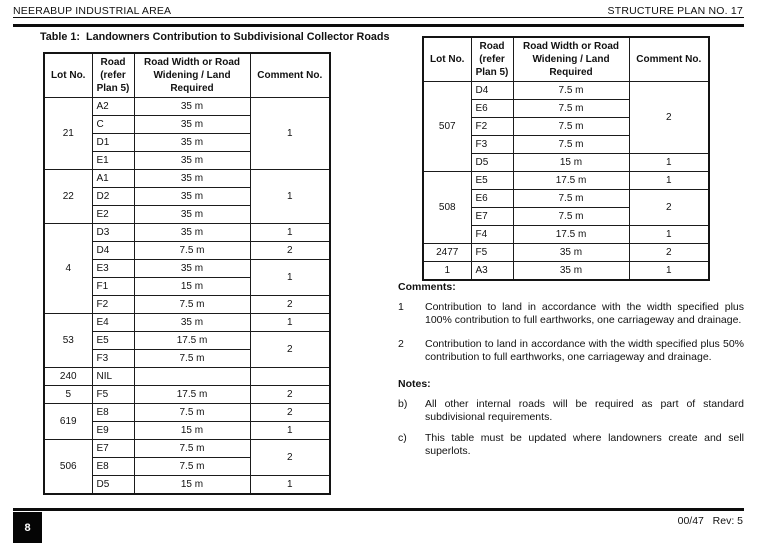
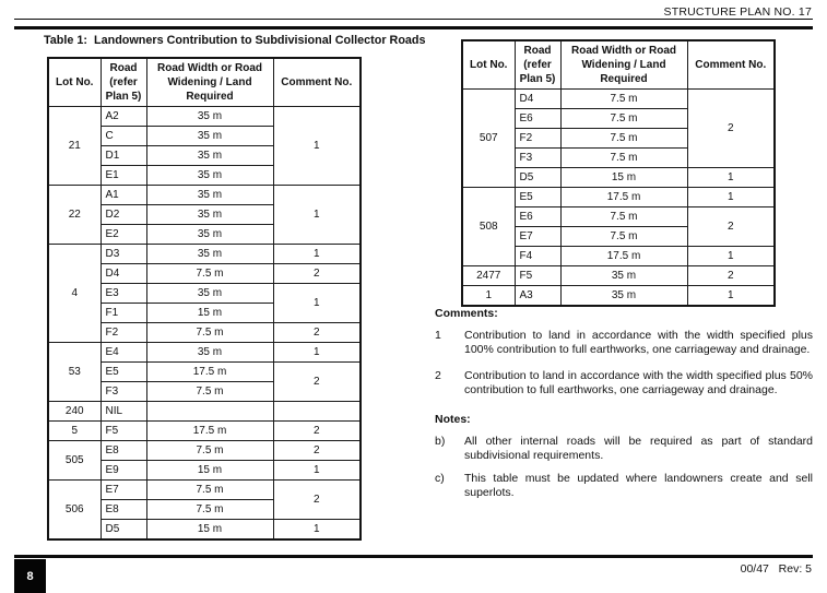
- NEERABUP INDUSTRIAL AREA
  STRUCTURE PLAN NO. 17
  Table 1: Landowners Contribution to Subdivisional Collector Roads
  Lot No.	Road (refer Plan 5)	Road Width or Road Widening / Land Required	Comment No.
  21	A2	35 m	1
  C	35 m
  D1	35 m
  E1	35 m
  22	A1	35 m	1
  D2	35 m
  E2	35 m
  4	D3	35 m	1
  D4	7.5 m	2
  E3	35 m	1
  F1	15 m
  F2	7.5 m	2
  53	E4	35 m	1
  E5	17.5 m	2
  F3	7.5 m
  240	NIL
  5	F5	17.5 m	2
- 619	E8	7.5 m	2
+ 505	E8	7.5 m	2
  E9	15 m	1
  506	E7	7.5 m	2
  E8	7.5 m
  D5	15 m	1
  Lot No.	Road (refer Plan 5)	Road Width or Road Widening / Land Required	Comment No.
  507	D4	7.5 m	2
  E6	7.5 m
  F2	7.5 m
  F3	7.5 m
  D5	15 m	1
  508	E5	17.5 m	1
  E6	7.5 m	2
  E7	7.5 m
  F4	17.5 m	1
  2477	F5	35 m	2
  1	A3	35 m	1
  Comments:
  1
  Contribution to land in accordance with the width specified plus 100% contribution to full earthworks, one carriageway and drainage.
  2
  Contribution to land in accordance with the width specified plus 50% contribution to full earthworks, one carriageway and drainage.
  Notes:
  b)
  All other internal roads will be required as part of standard subdivisional requirements.
  c)
  This table must be updated where landowners create and sell superlots.
  8
  00/47 Rev: 5
